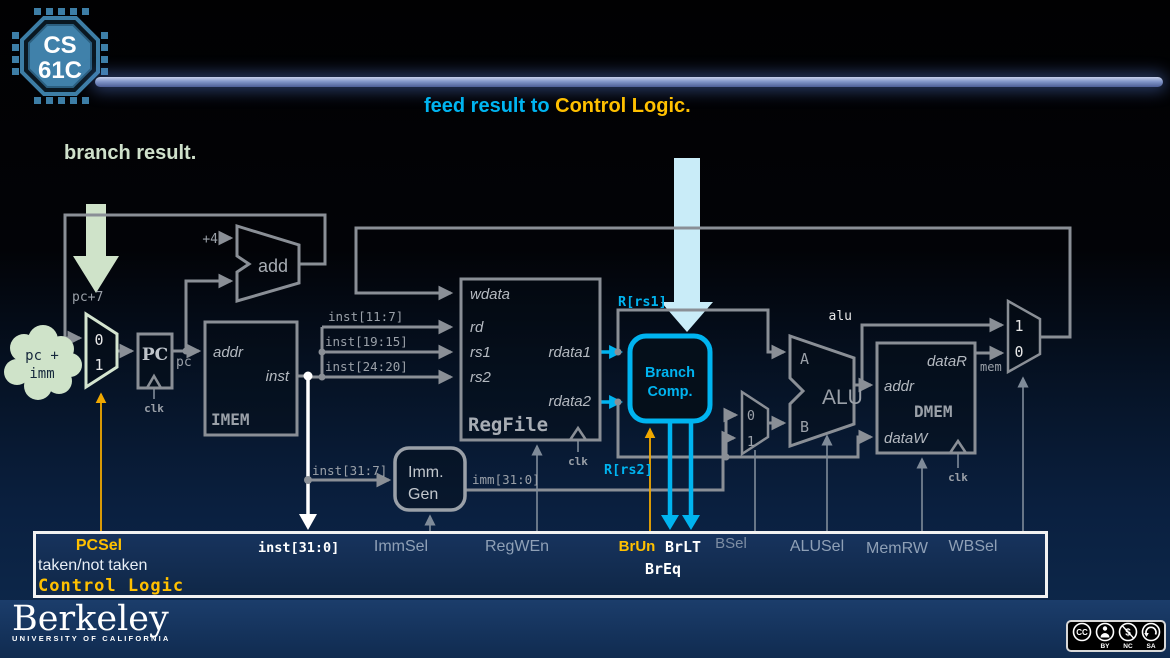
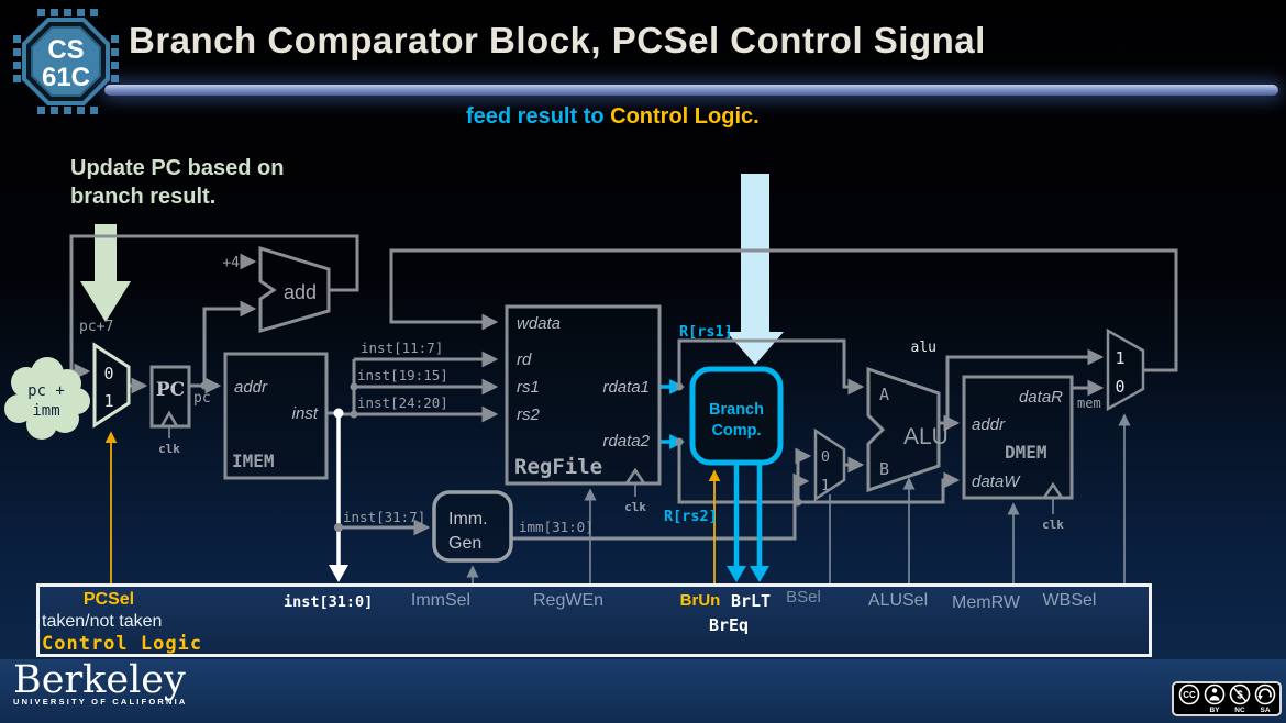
  CS
  61C
+ Branch Comparator Block, PCSel Control Signal
+ Update PC based on
  branch result.
  feed result to Control Logic.
  pc +
  imm
  0
  1
  pc+7
  add
  +4
  PC
  clk
  pc
  addr
  inst
  IMEM
  inst[11:7]
  inst[19:15]
  inst[24:20]
  inst[31:7]
  imm[31:0]
  Imm.
  Gen
  wdata
  rd
  rs1
  rs2
  rdata1
  rdata2
  RegFile
  clk
  R[rs1]
  R[rs2]
  Branch
  Comp.
  0
  1
  A
  B
  ALU
  alu
  dataR
  addr
  DMEM
  dataW
  clk
  mem
  1
  0
  PCSel
  taken/not taken
  Control Logic
  inst[31:0]
  ImmSel
  RegWEn
  BrUn
  BrLT
  BrEq
  BSel
  ALUSel
  MemRW
  WBSel
  Berkeley
  UNIVERSITY OF CALIFORNIA
  CC
